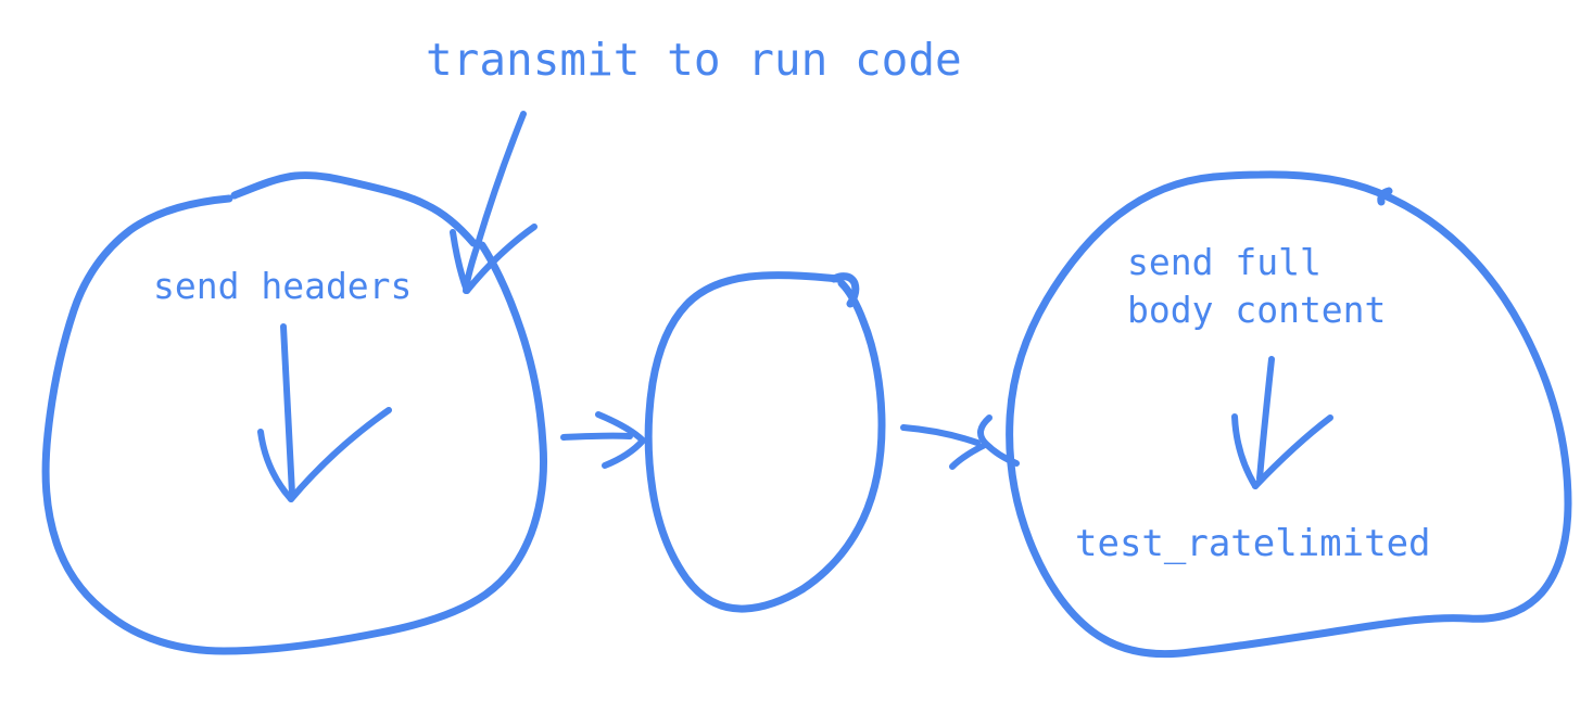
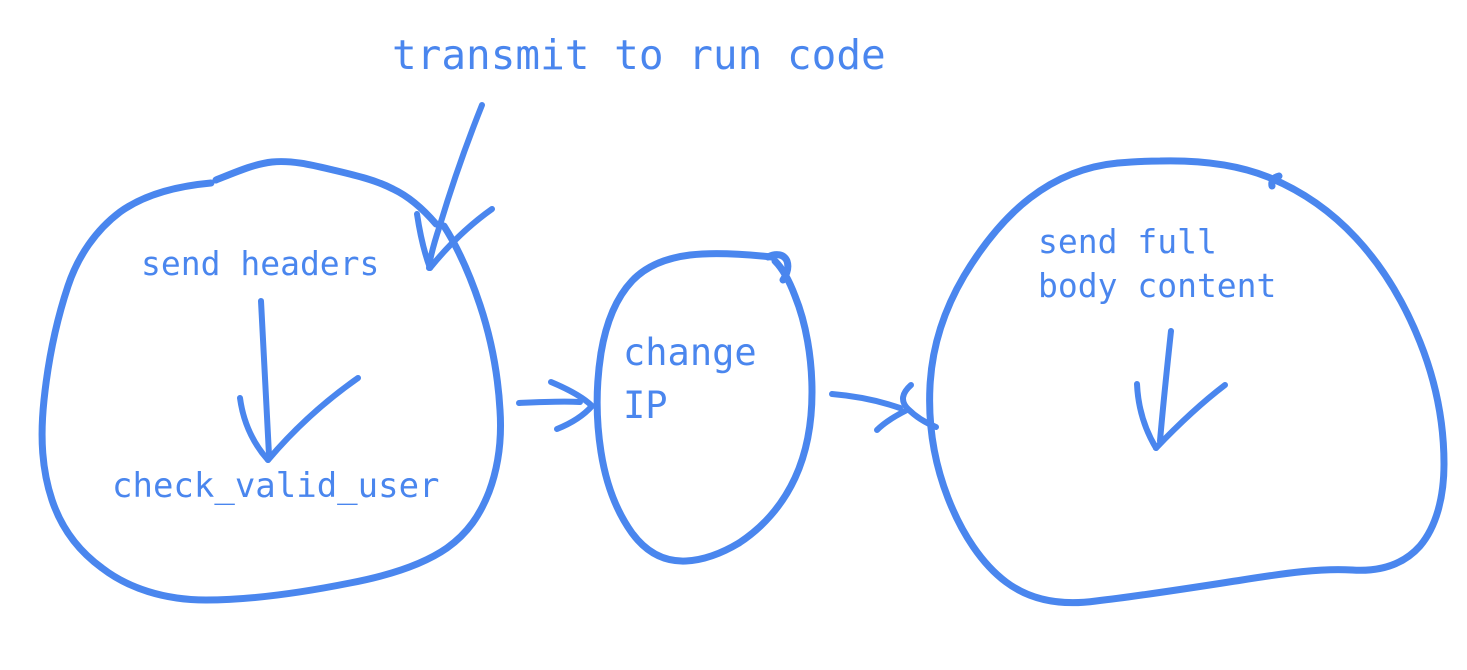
  transmit to run code
  send headers
+ check_valid_user
+ change
+ IP
  send full
  body content
- test_ratelimited
